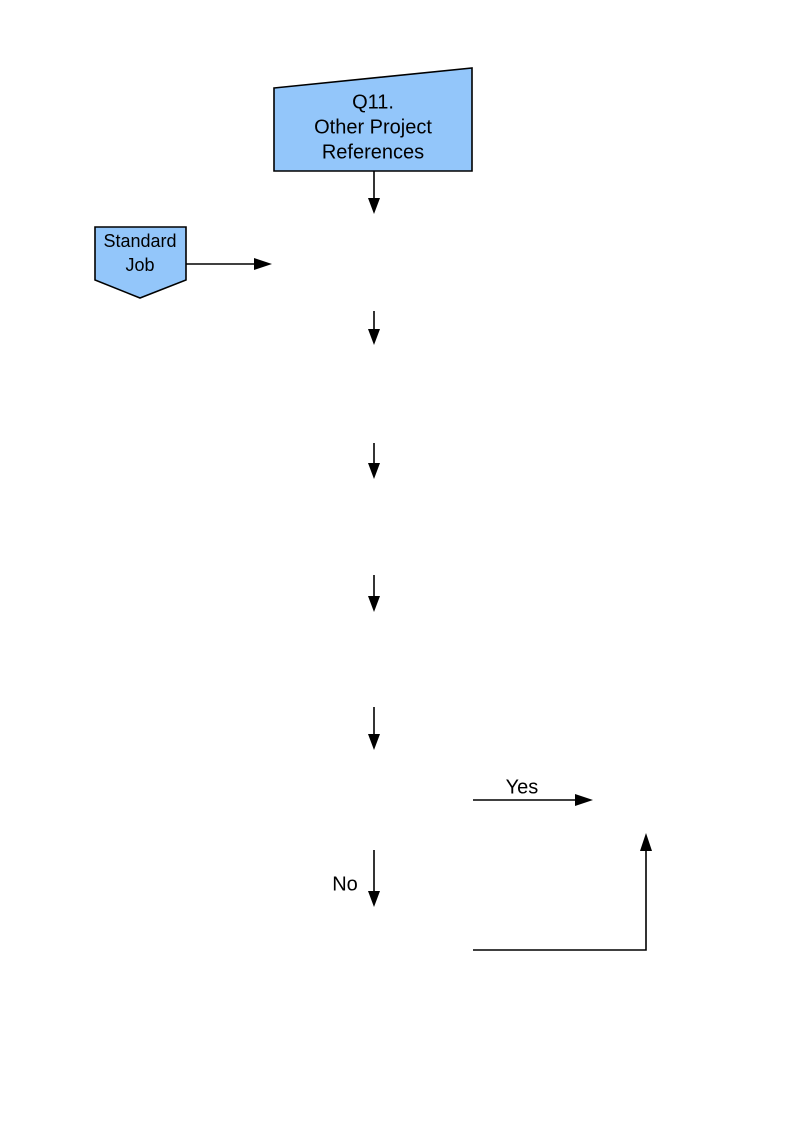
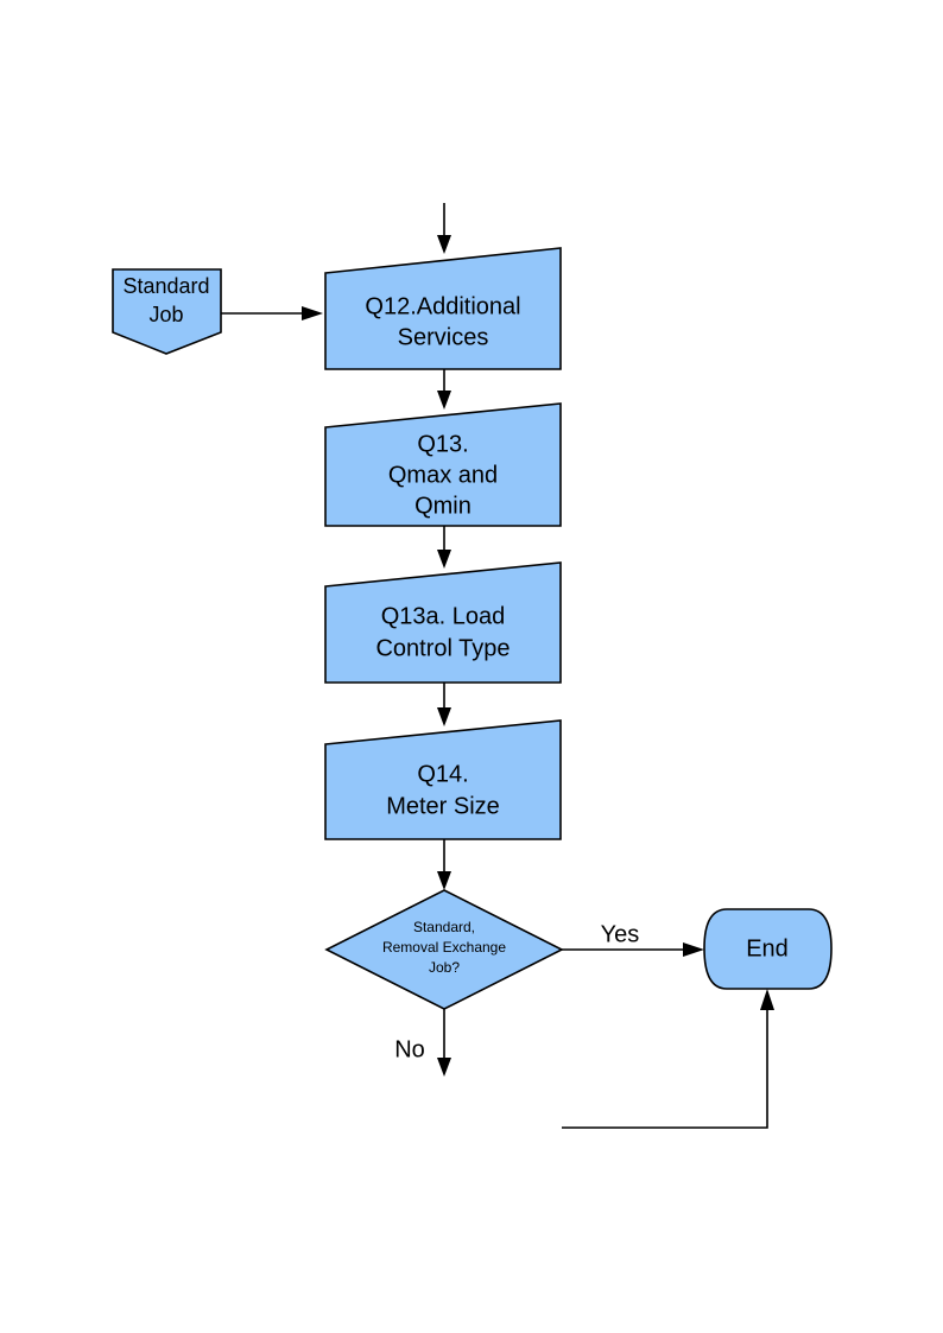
- Q11.
- Other Project
- References
  Standard
  Job
+ Q12.Additional
+ Services
+ Q13.
+ Qmax and
+ Qmin
+ Q13a. Load
+ Control Type
+ Q14.
+ Meter Size
+ Standard,
+ Removal Exchange
+ Job?
+ End
  Yes
  No
